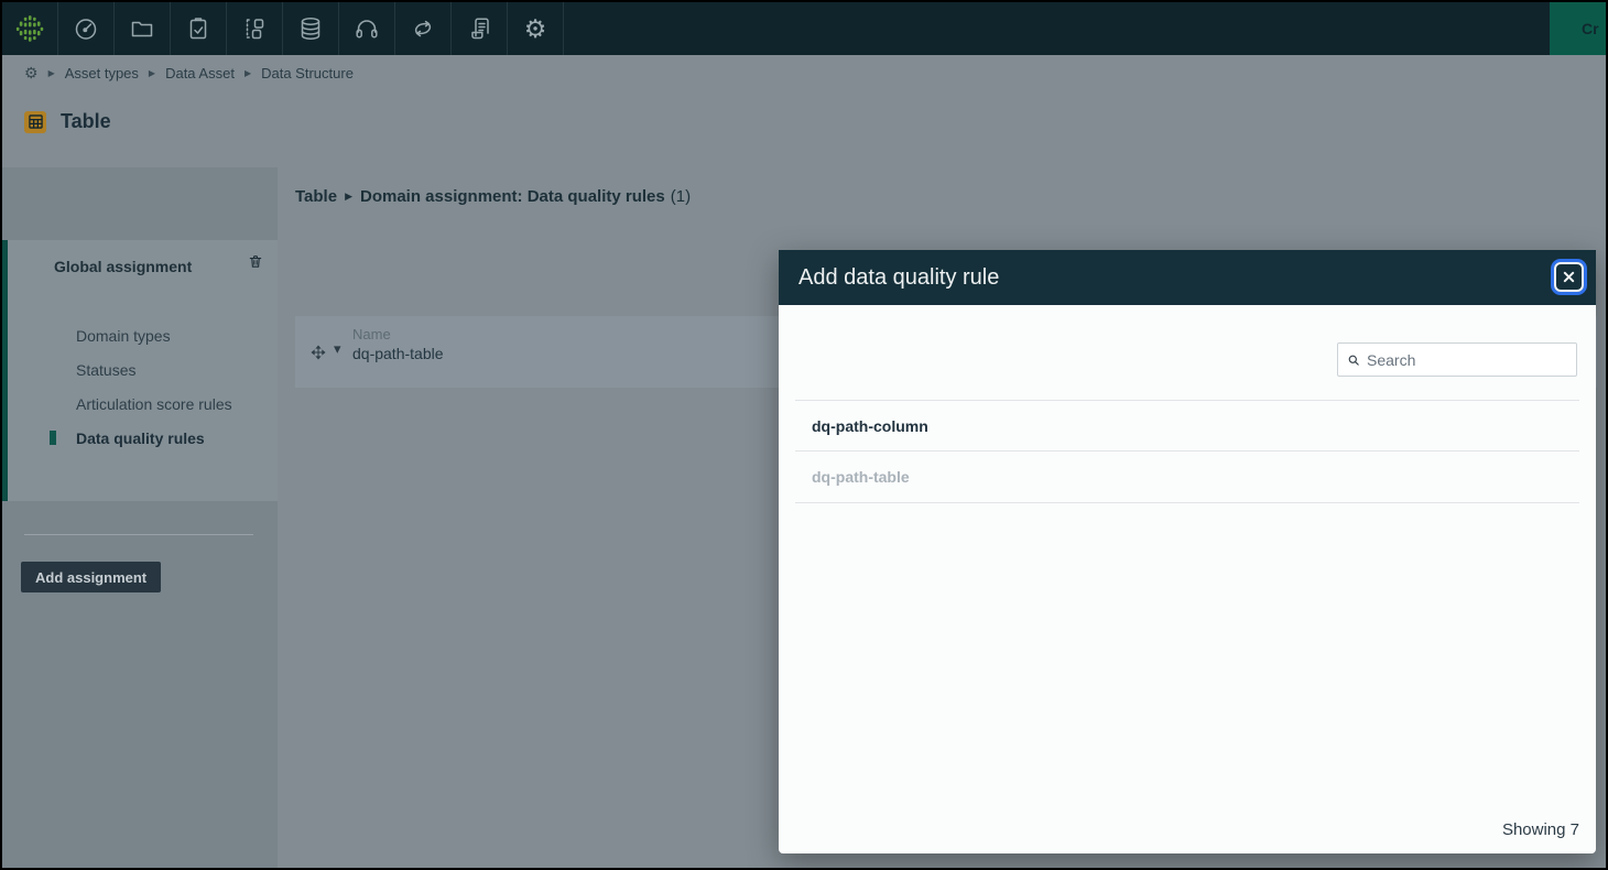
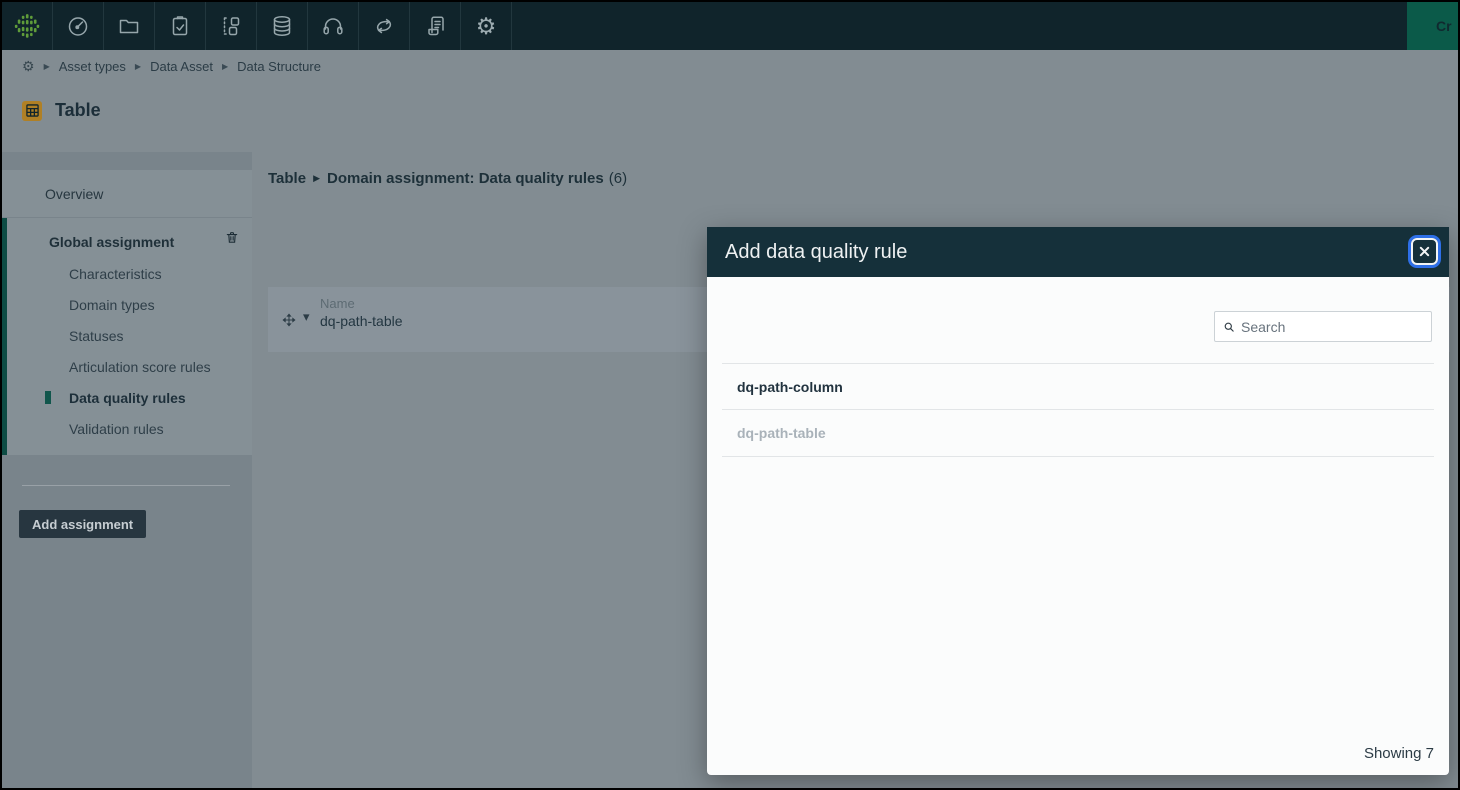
  ⚙
  Cr
  ⚙
  ▶
  Asset types
  ▶
  Data Asset
  ▶
  Data Structure
  Table
+ Overview
  Global assignment
+ Characteristics
  Domain types
  Statuses
  Articulation score rules
  Data quality rules
+ Validation rules
  Add assignment
  Table
  ▶
  Domain assignment: Data quality rules
- (1)
+ (6)
  ▾
  Name
  dq-path-table
  Add data quality rule
  Search
  dq-path-column
  dq-path-table
  Showing 7
